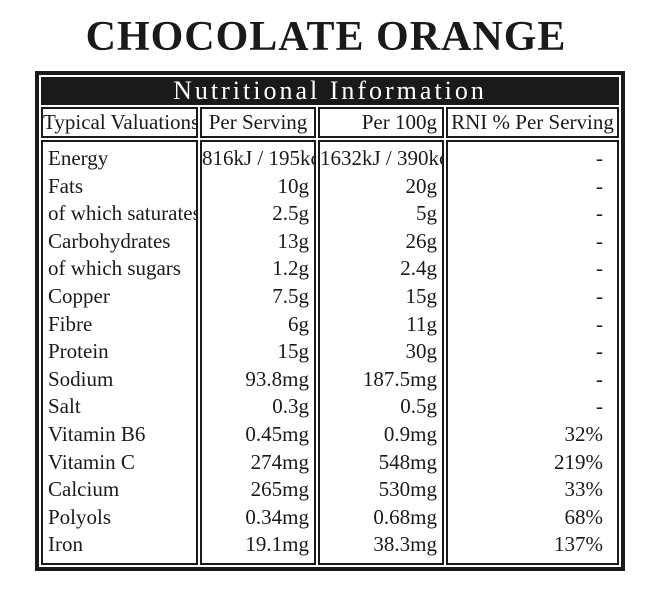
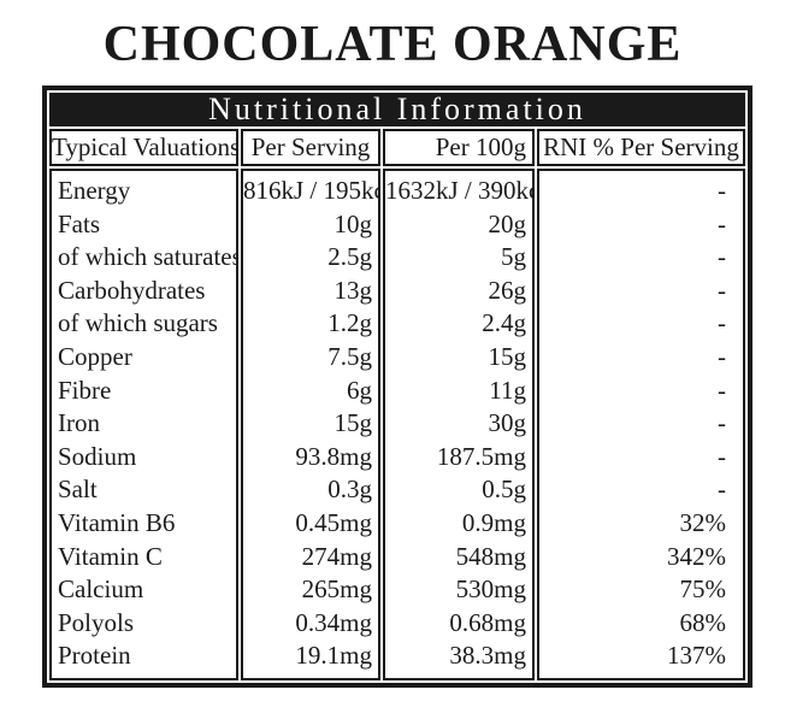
  CHOCOLATE ORANGE
  Nutritional Information
  Typical Valuations
  Per Serving
  Per 100g
  RNI % Per Serving
  Energy
  Fats
  of which saturate
  Carbohydrates
  of which sugars
  Copper
  Fibre
- Protein
+ Iron
  Sodium
  Salt
  Vitamin B6
  Vitamin C
  Calcium
  Polyols
- Iron
+ Protein
  816kJ / 195k
  10g
  2.5g
  13g
  1.2g
  7.5g
  6g
  15g
  93.8mg
  0.3g
  0.45mg
  274mg
  265mg
  0.34mg
  19.1mg
  1632kJ / 390k
  20g
  5g
  26g
  2.4g
  15g
  11g
  30g
  187.5mg
  0.5g
  0.9mg
  548mg
  530mg
  0.68mg
  38.3mg
  -
  -
  -
  -
  -
  -
  -
  -
  -
  -
  32%
- 219%
+ 342%
- 33%
+ 75%
  68%
  137%
